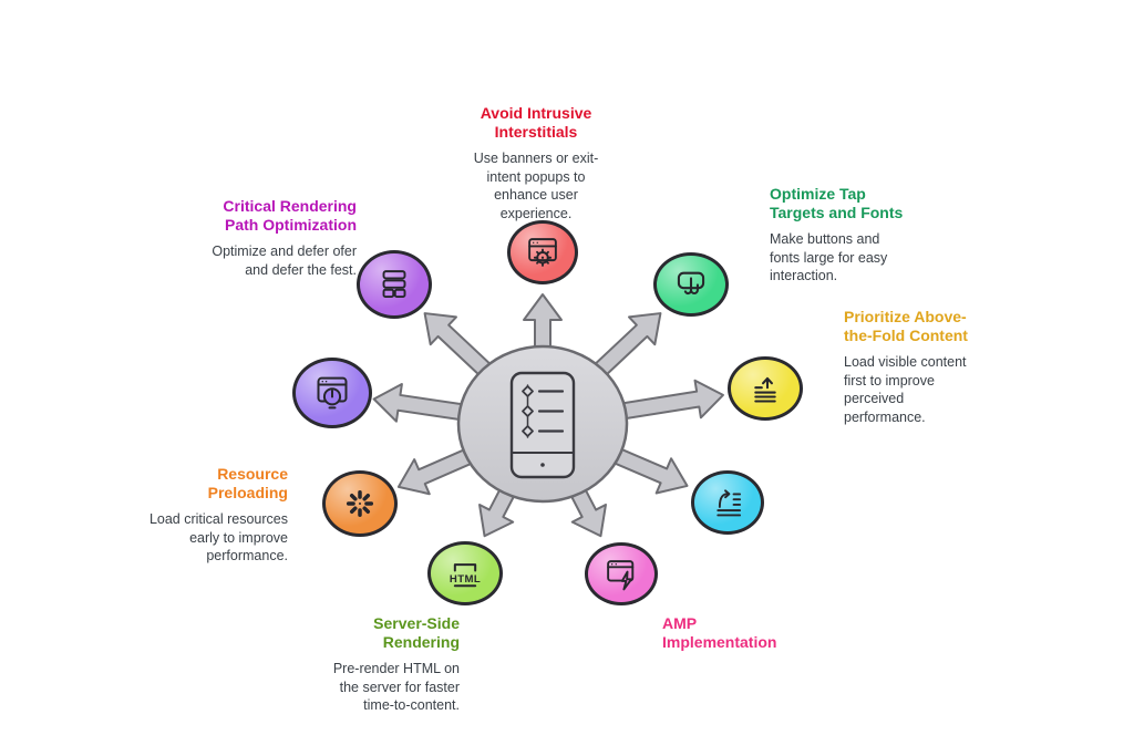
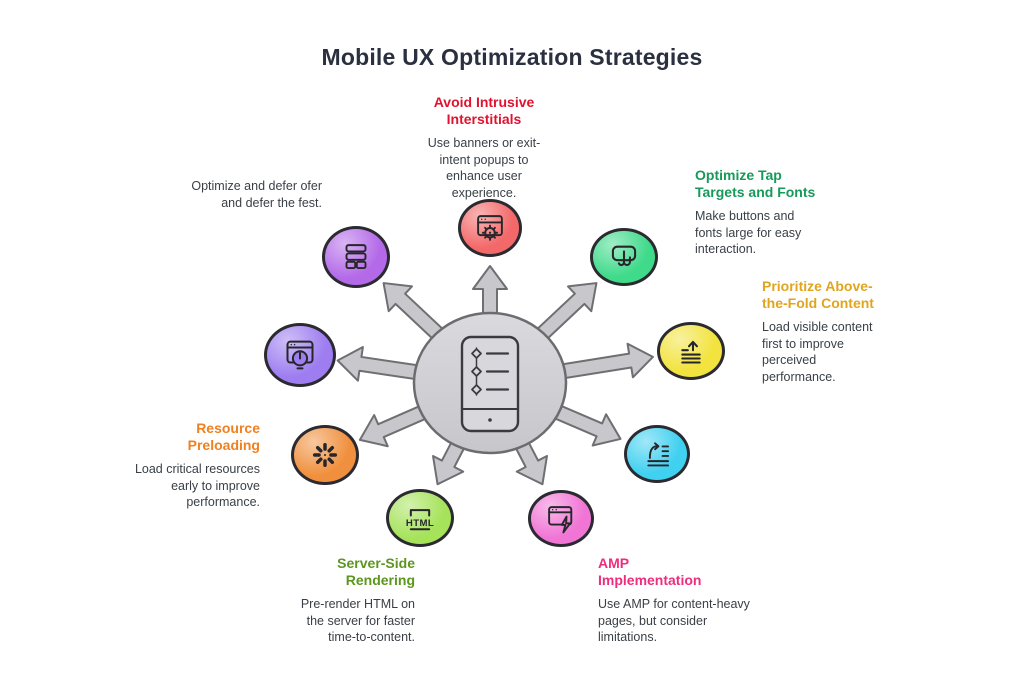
+ Mobile UX Optimization Strategies
  Avoid Intrusive
  Interstitials
  Use banners or exit-
  intent popups to
  enhance user
  experience.
  Optimize Tap
  Targets and Fonts
  Make buttons and
  fonts large for easy
  interaction.
  Prioritize Above-
  the-Fold Content
  Load visible content
  first to improve
  perceived
  performance.
  AMP
  Implementation
+ Use AMP for content-heavy
+ pages, but consider
+ limitations.
  Server-Side
  Rendering
  Pre-render HTML on
  the server for faster
  time-to-content.
  Resource
  Preloading
  Load critical resources
  early to improve
  performance.
- Critical Rendering
- Path Optimization
  Optimize and defer ofer
  and defer the fest.
  HTML
